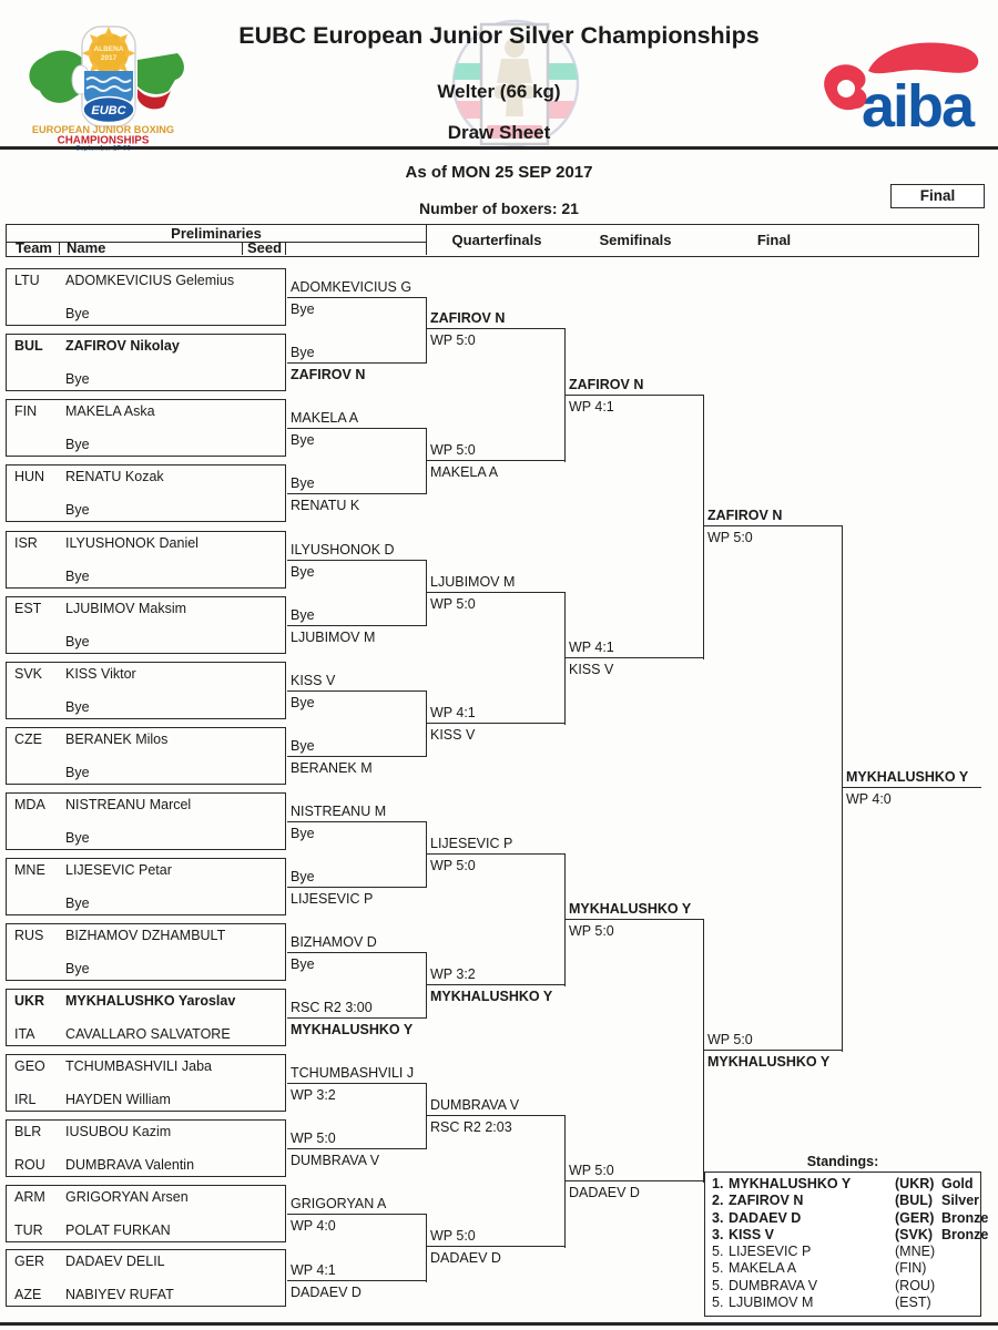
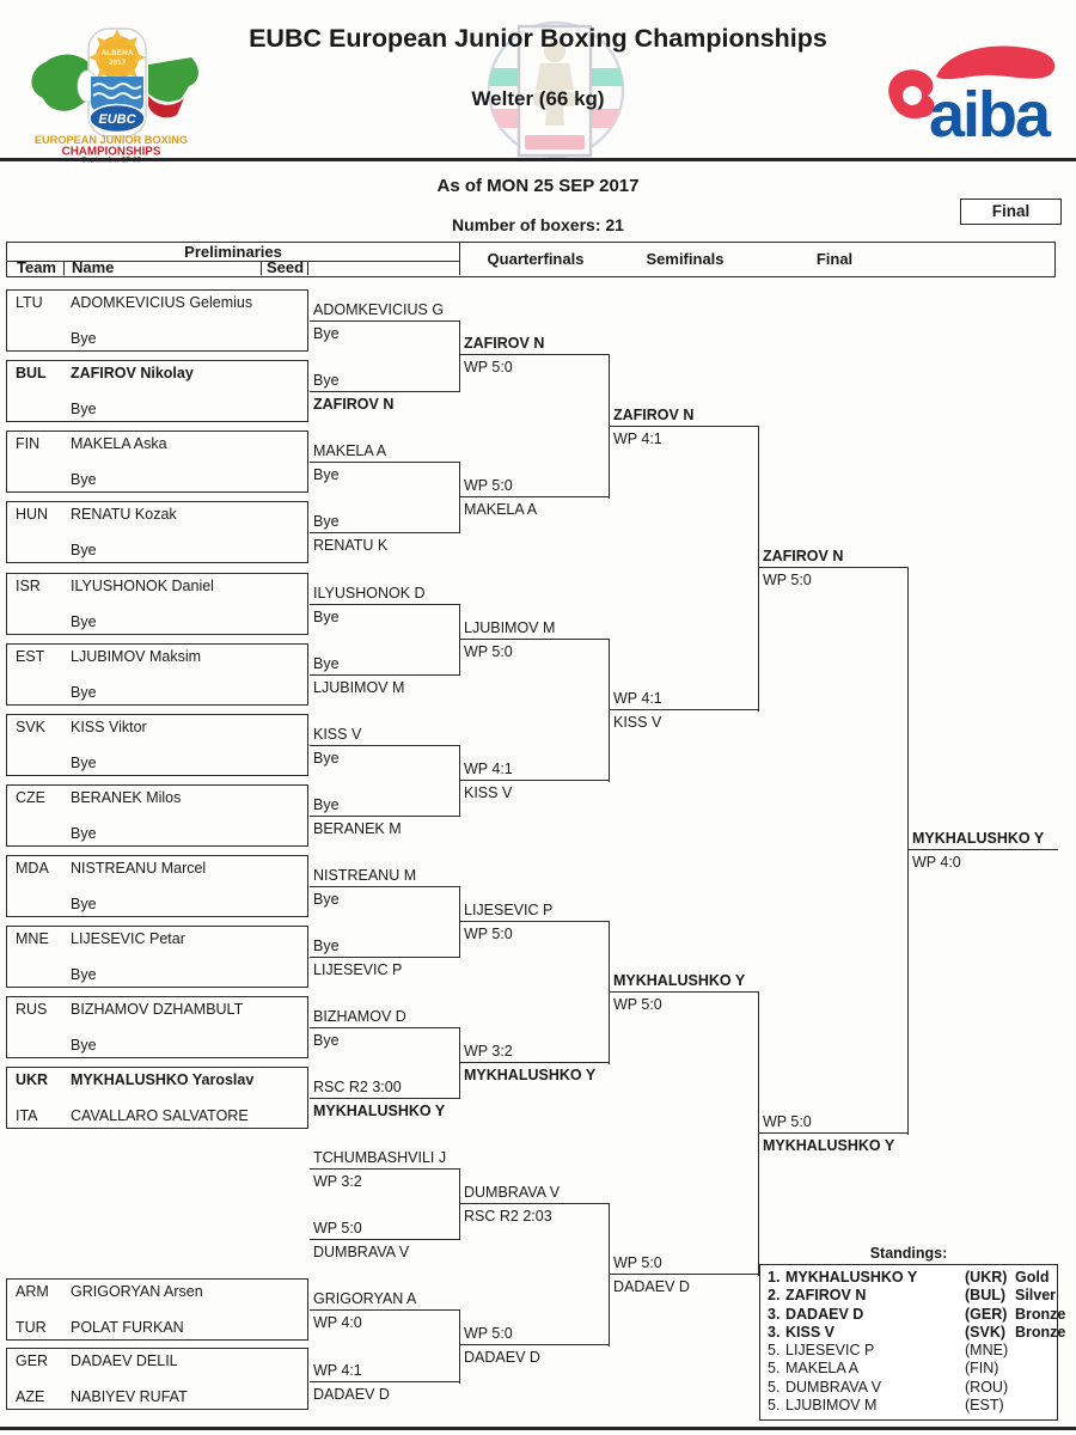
  EUBC
  EUROPEAN JUNIOR BOXING
  CHAMPIONSHIPS
  aiba
- EUBC European Junior Silver Championships
+ EUBC European Junior Boxing Championships
  Welter (66 kg)
- Draw Sheet
  As of MON 25 SEP 2017
  Number of boxers: 21
  Final
  Preliminaries
  Team
  Name
  Seed
  Quarterfinals
  Semifinals
  Final
  LTU
  ADOMKEVICIUS Gelemius
  Bye
  BUL
  ZAFIROV Nikolay
  Bye
  FIN
  MAKELA Aska
  Bye
  HUN
  RENATU Kozak
  Bye
  ISR
  ILYUSHONOK Daniel
  Bye
  EST
  LJUBIMOV Maksim
  Bye
  SVK
  KISS Viktor
  Bye
  CZE
  BERANEK Milos
  Bye
  MDA
  NISTREANU Marcel
  Bye
  MNE
  LIJESEVIC Petar
  Bye
  RUS
  BIZHAMOV DZHAMBULT
  Bye
  UKR
  MYKHALUSHKO Yaroslav
  ITA
  CAVALLARO SALVATORE
- GEO
- TCHUMBASHVILI Jaba
- IRL
- HAYDEN William
- BLR
- IUSUBOU Kazim
- ROU
- DUMBRAVA Valentin
  ARM
  GRIGORYAN Arsen
  TUR
  POLAT FURKAN
  GER
  DADAEV DELIL
  AZE
  NABIYEV RUFAT
  ADOMKEVICIUS G
  Bye
  Bye
  ZAFIROV N
  MAKELA A
  Bye
  Bye
  RENATU K
  ILYUSHONOK D
  Bye
  Bye
  LJUBIMOV M
  KISS V
  Bye
  Bye
  BERANEK M
  NISTREANU M
  Bye
  Bye
  LIJESEVIC P
  BIZHAMOV D
  Bye
  RSC R2 3:00
  MYKHALUSHKO Y
  TCHUMBASHVILI J
  WP 3:2
  WP 5:0
  DUMBRAVA V
  GRIGORYAN A
  WP 4:0
  WP 4:1
  DADAEV D
  ZAFIROV N
  WP 5:0
  WP 5:0
  MAKELA A
  LJUBIMOV M
  WP 5:0
  WP 4:1
  KISS V
  LIJESEVIC P
  WP 5:0
  WP 3:2
  MYKHALUSHKO Y
  DUMBRAVA V
  RSC R2 2:03
  WP 5:0
  DADAEV D
  ZAFIROV N
  WP 4:1
  WP 4:1
  KISS V
  MYKHALUSHKO Y
  WP 5:0
  WP 5:0
  DADAEV D
  ZAFIROV N
  WP 5:0
  WP 5:0
  MYKHALUSHKO Y
  MYKHALUSHKO Y
  WP 4:0
  Standings:
  1. MYKHALUSHKO Y
  (UKR)
  Gold
  2. ZAFIROV N
  (BUL)
  Silver
  3. DADAEV D
  (GER)
  Bronze
  3. KISS V
  (SVK)
  Bronze
  5. LIJESEVIC P
  (MNE)
  5. MAKELA A
  (FIN)
  5. DUMBRAVA V
  (ROU)
  5. LJUBIMOV M
  (EST)
